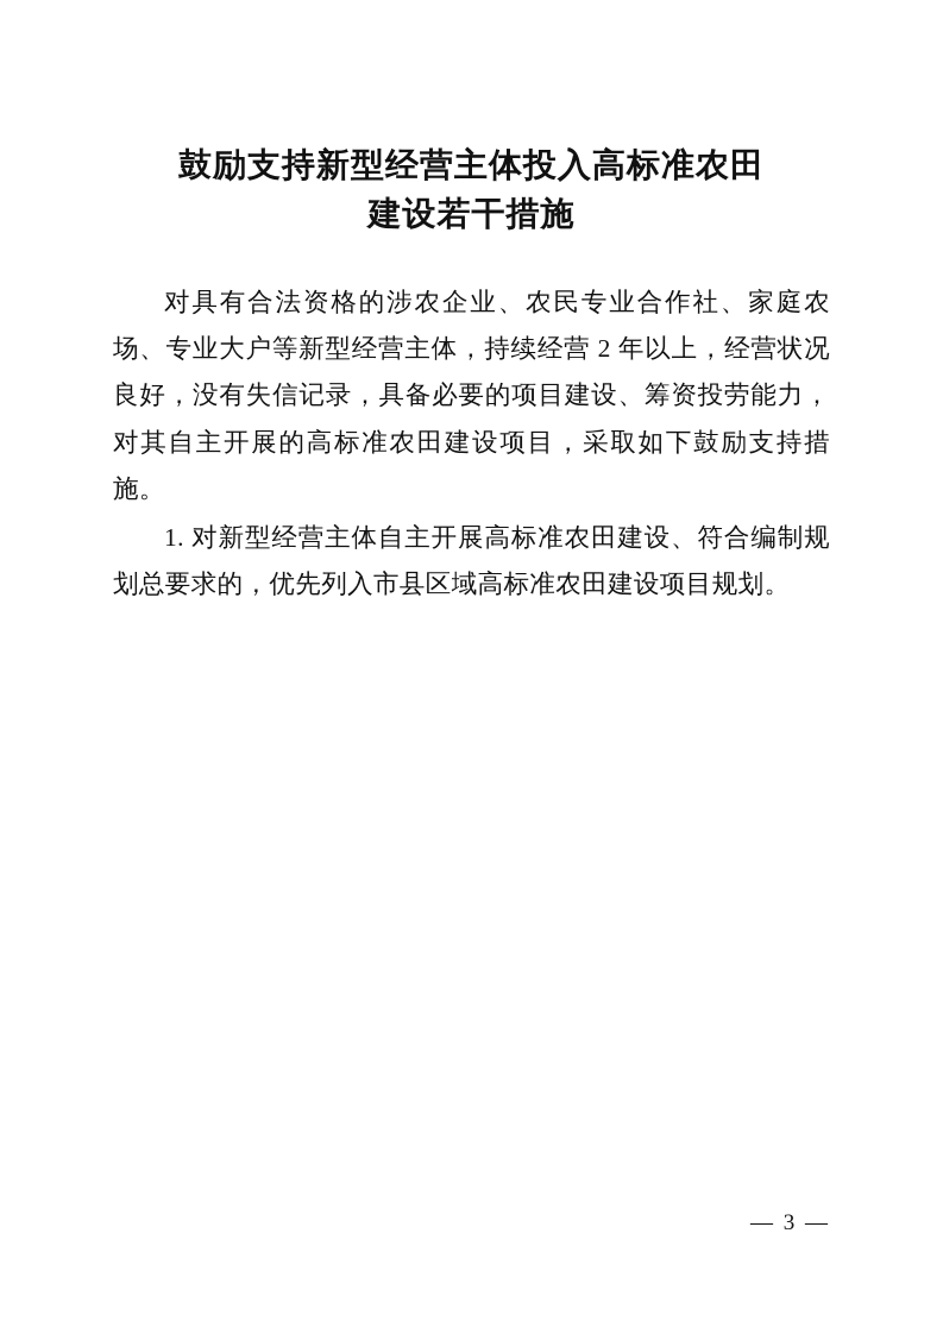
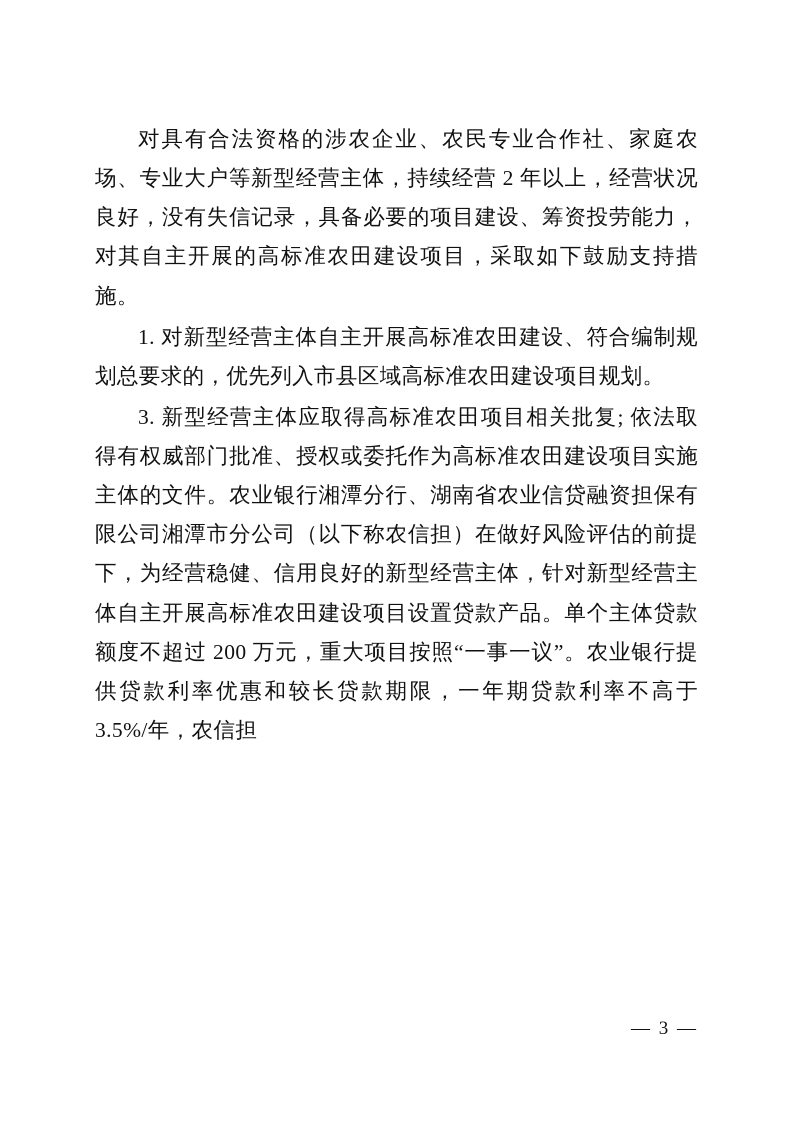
- 鼓励支持新型经营主体投入高标准农田
- 建设若干措施
  对具有合法资格的涉农企业、农民专业合作社、家庭农场、专业大户等新型经营主体，持续经营 2 年以上，经营状况良好，没有失信记录，具备必要的项目建设、筹资投劳能力，对其自主开展的高标准农田建设项目，采取如下鼓励支持措施。
  1. 对新型经营主体自主开展高标准农田建设、符合编制规划总要求的，优先列入市县区域高标准农田建设项目规划。
+ 3. 新型经营主体应取得高标准农田项目相关批复; 依法取得有权威部门批准、授权或委托作为高标准农田建设项目实施主体的文件。农业银行湘潭分行、湖南省农业信贷融资担保有限公司湘潭市分公司（以下称农信担）在做好风险评估的前提下，为经营稳健、信用良好的新型经营主体，针对新型经营主体自主开展高标准农田建设项目设置贷款产品。单个主体贷款额度不超过 200 万元，重大项目按照“一事一议”。农业银行提供贷款利率优惠和较长贷款期限，一年期贷款利率不高于 3.5%/年，农信担
  — 3 —
